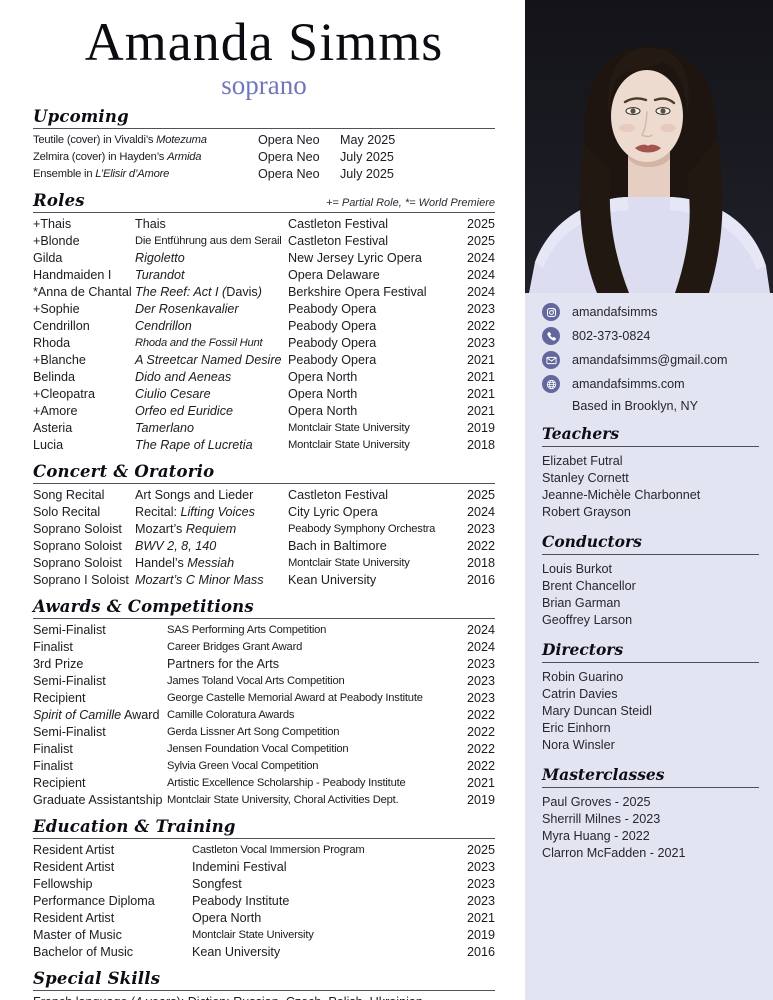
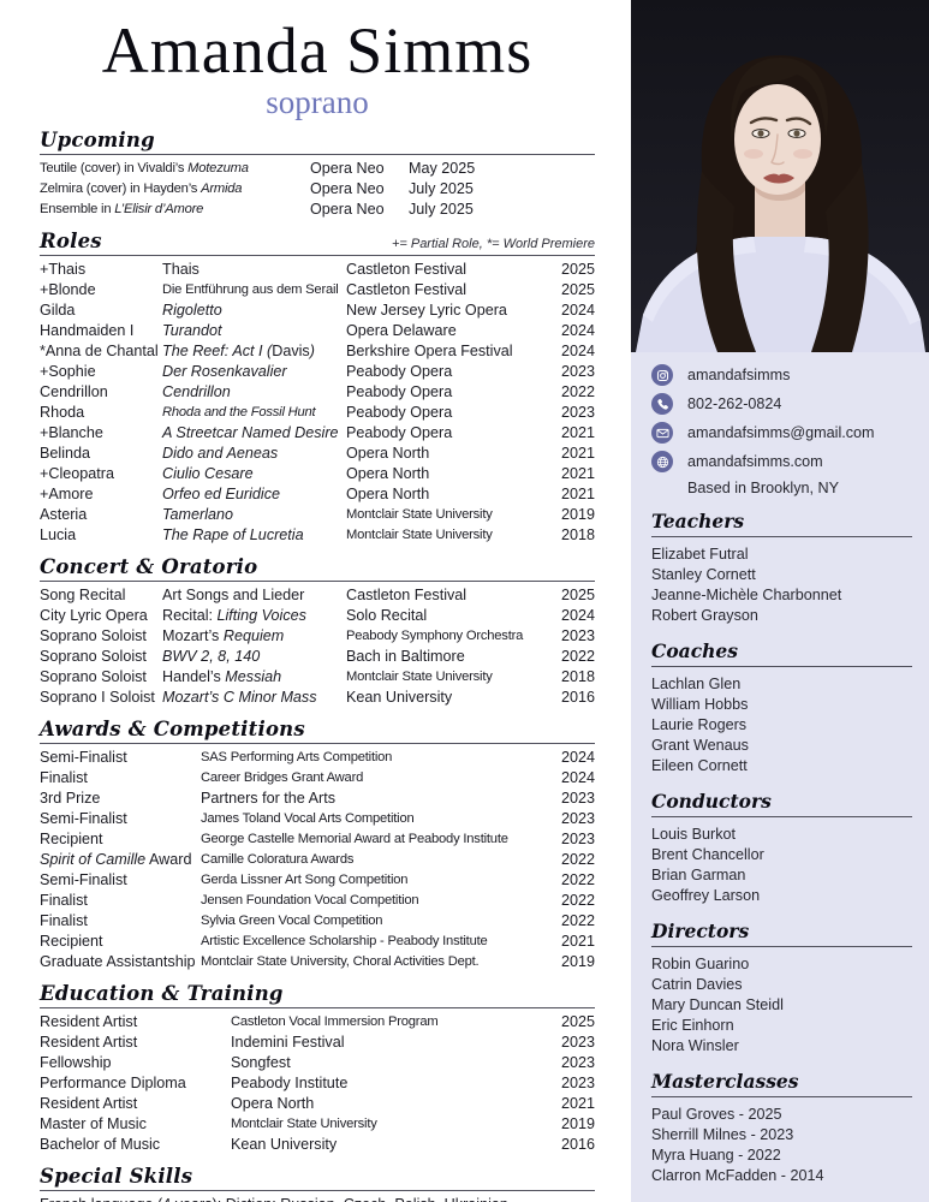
  Amanda Simms
  soprano
  Upcoming
  Teutile (cover) in Vivaldi’s Motezuma
  Opera Neo
  May 2025
  Zelmira (cover) in Hayden’s Armida
  Opera Neo
  July 2025
  Ensemble in L’Elisir d’Amore
  Opera Neo
  July 2025
  Roles
  += Partial Role, *= World Premiere
  +Thais
  Thais
  Castleton Festival
  2025
  +Blonde
  Die Entführung aus dem Serail
  Castleton Festival
  2025
  Gilda
  Rigoletto
  New Jersey Lyric Opera
  2024
  Handmaiden I
  Turandot
  Opera Delaware
  2024
  *Anna de Chantal
  The Reef: Act I (Davis)
  Berkshire Opera Festival
  2024
  +Sophie
  Der Rosenkavalier
  Peabody Opera
  2023
  Cendrillon
  Cendrillon
  Peabody Opera
  2022
  Rhoda
  Rhoda and the Fossil Hunt
  Peabody Opera
  2023
  +Blanche
  A Streetcar Named Desire
  Peabody Opera
  2021
  Belinda
  Dido and Aeneas
  Opera North
  2021
  +Cleopatra
  Ciulio Cesare
  Opera North
  2021
  +Amore
  Orfeo ed Euridice
  Opera North
  2021
  Asteria
  Tamerlano
  Montclair State University
  2019
  Lucia
  The Rape of Lucretia
  Montclair State University
  2018
  Concert & Oratorio
  Song Recital
  Art Songs and Lieder
  Castleton Festival
  2025
- Solo Recital
+ City Lyric Opera
  Recital: Lifting Voices
- City Lyric Opera
+ Solo Recital
  2024
  Soprano Soloist
  Mozart’s Requiem
  Peabody Symphony Orchestra
  2023
  Soprano Soloist
  BWV 2, 8, 140
  Bach in Baltimore
  2022
  Soprano Soloist
  Handel’s Messiah
  Montclair State University
  2018
  Soprano I Soloist
  Mozart’s C Minor Mass
  Kean University
  2016
  Awards & Competitions
  Semi-Finalist
  SAS Performing Arts Competition
  2024
  Finalist
  Career Bridges Grant Award
  2024
  3rd Prize
  Partners for the Arts
  2023
  Semi-Finalist
  James Toland Vocal Arts Competition
  2023
  Recipient
  George Castelle Memorial Award at Peabody Institute
  2023
  Spirit of Camille Award
  Camille Coloratura Awards
  2022
  Semi-Finalist
  Gerda Lissner Art Song Competition
  2022
  Finalist
  Jensen Foundation Vocal Competition
  2022
  Finalist
  Sylvia Green Vocal Competition
  2022
  Recipient
  Artistic Excellence Scholarship - Peabody Institute
  2021
  Graduate Assistantship
  Montclair State University, Choral Activities Dept.
  2019
  Education & Training
  Resident Artist
  Castleton Vocal Immersion Program
  2025
  Resident Artist
  Indemini Festival
  2023
  Fellowship
  Songfest
  2023
  Performance Diploma
  Peabody Institute
  2023
  Resident Artist
  Opera North
  2021
  Master of Music
  Montclair State University
  2019
  Bachelor of Music
  Kean University
  2016
  Special Skills
  amandafsimms
- 802-373-0824
+ 802-262-0824
  amandafsimms@gmail.com
  amandafsimms.com
  Based in Brooklyn, NY
  Teachers
  Elizabet Futral
  Stanley Cornett
  Jeanne-Michèle Charbonnet
  Robert Grayson
+ Coaches
+ Lachlan Glen
+ William Hobbs
+ Laurie Rogers
+ Grant Wenaus
+ Eileen Cornett
  Conductors
  Louis Burkot
  Brent Chancellor
  Brian Garman
  Geoffrey Larson
  Directors
  Robin Guarino
  Catrin Davies
  Mary Duncan Steidl
  Eric Einhorn
  Nora Winsler
  Masterclasses
  Paul Groves - 2025
  Sherrill Milnes - 2023
  Myra Huang - 2022
- Clarron McFadden - 2021
+ Clarron McFadden - 2014
